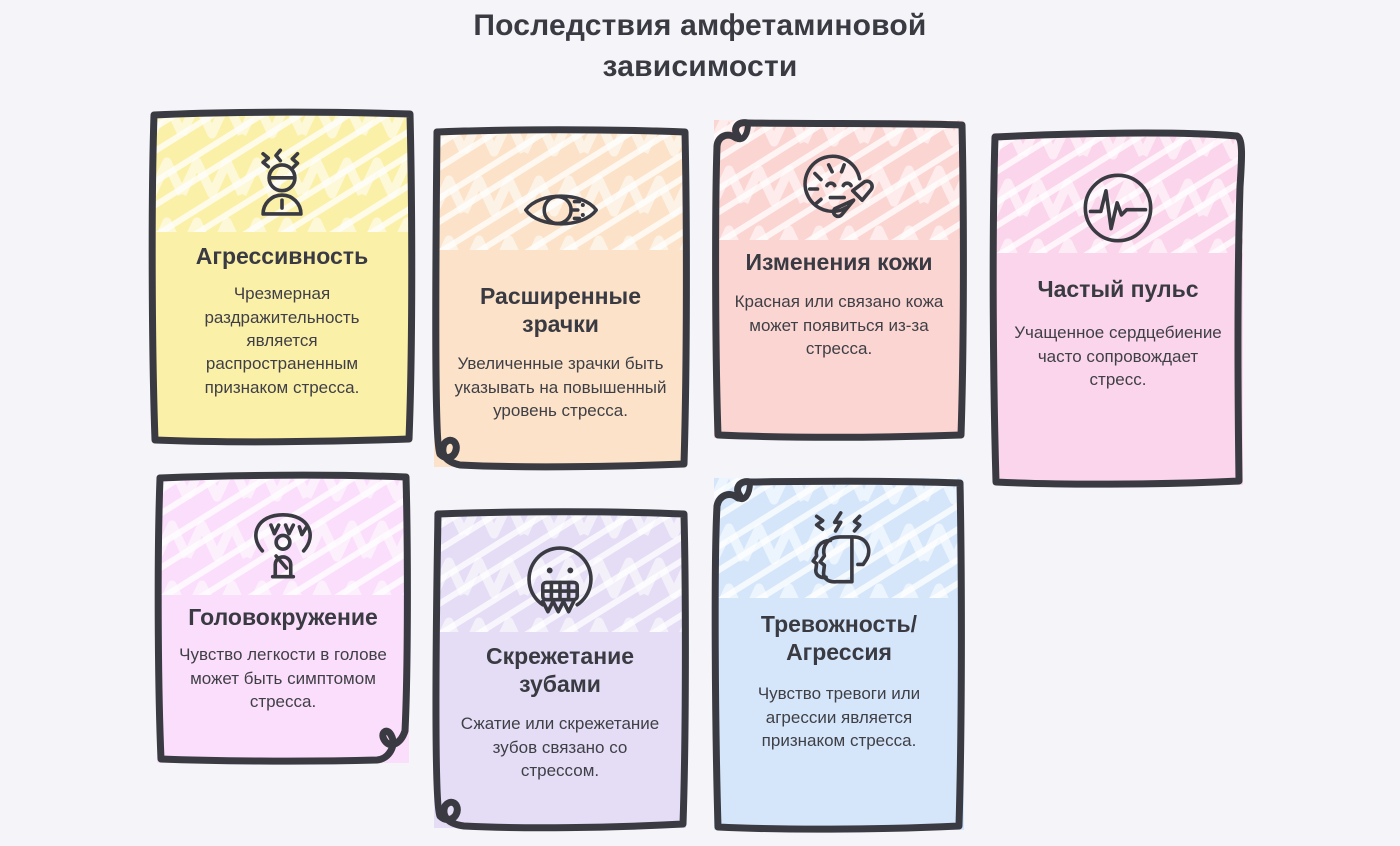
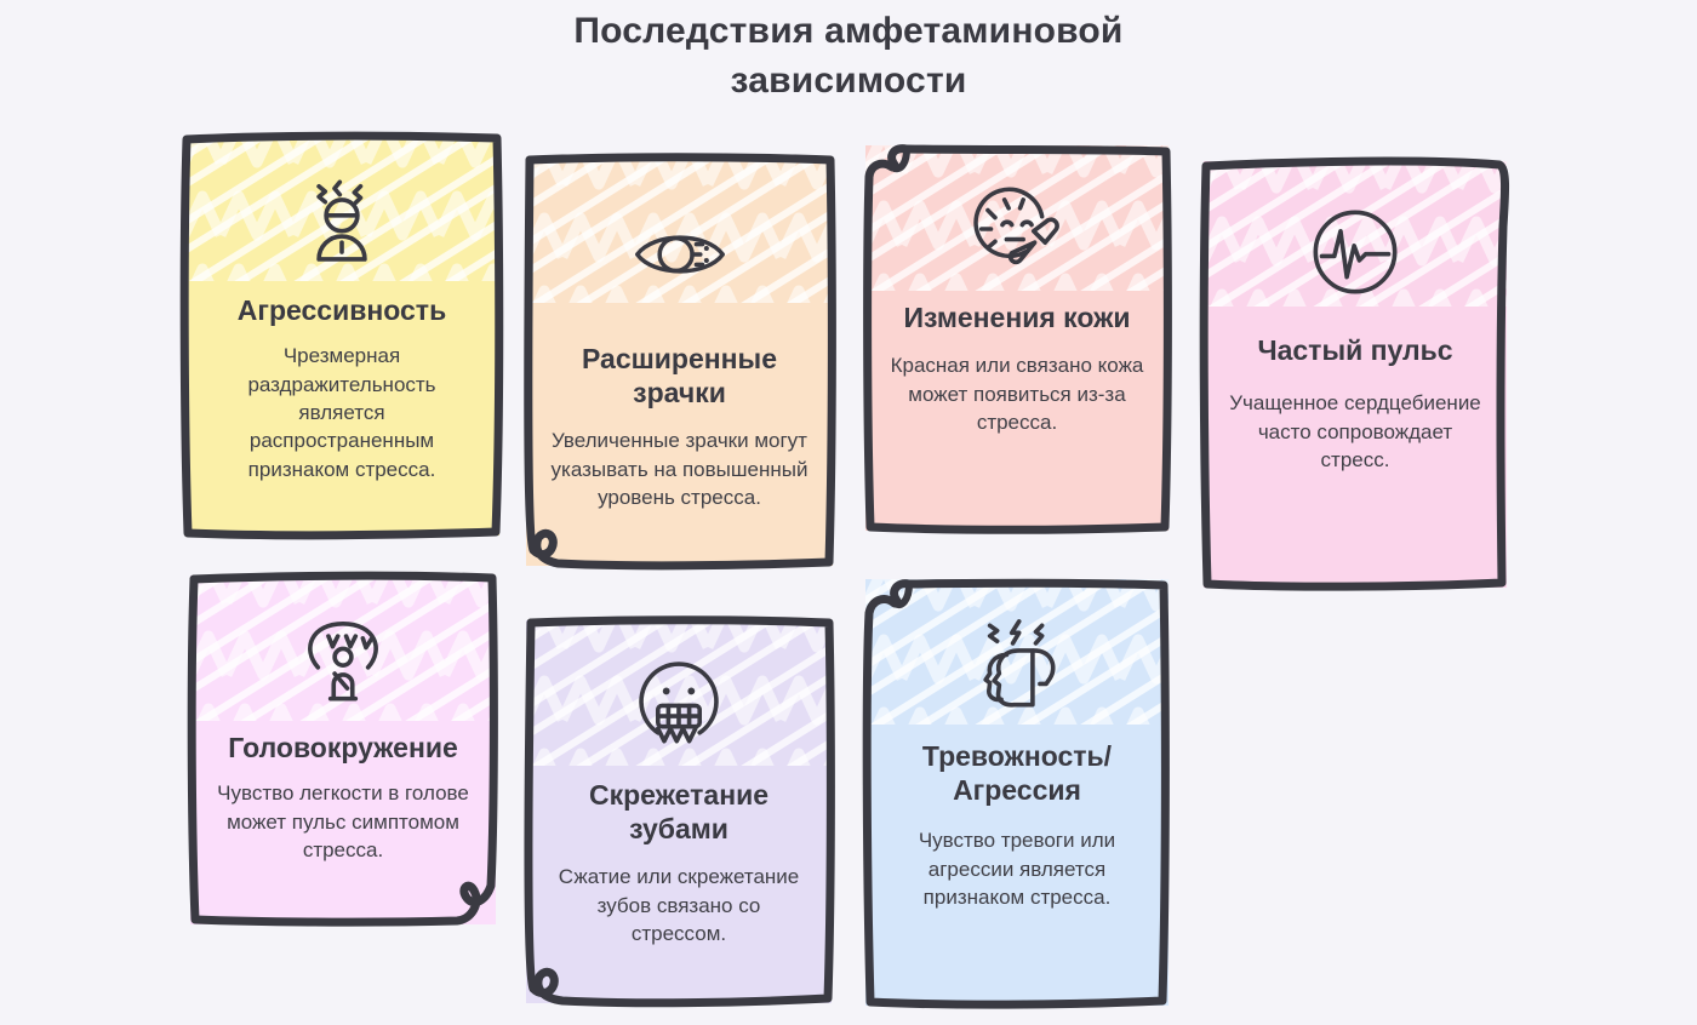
  Последствия амфетаминовой
  зависимости
  Агрессивность
  Чрезмерная раздражительность является распространенным признаком стресса.
  Расширенные зрачки
- Увеличенные зрачки быть указывать на повышенный уровень стресса.
+ Увеличенные зрачки могут указывать на повышенный уровень стресса.
  Изменения кожи
  Красная или связано кожа может появиться из-за стресса.
  Частый пульс
  Учащенное сердцебиение часто сопровождает стресс.
  Головокружение
- Чувство легкости в голове может быть симптомом стресса.
+ Чувство легкости в голове может пульс симптомом стресса.
  Скрежетание зубами
  Сжатие или скрежетание зубов связано со стрессом.
  Тревожность/ Агрессия
  Чувство тревоги или агрессии является признаком стресса.
